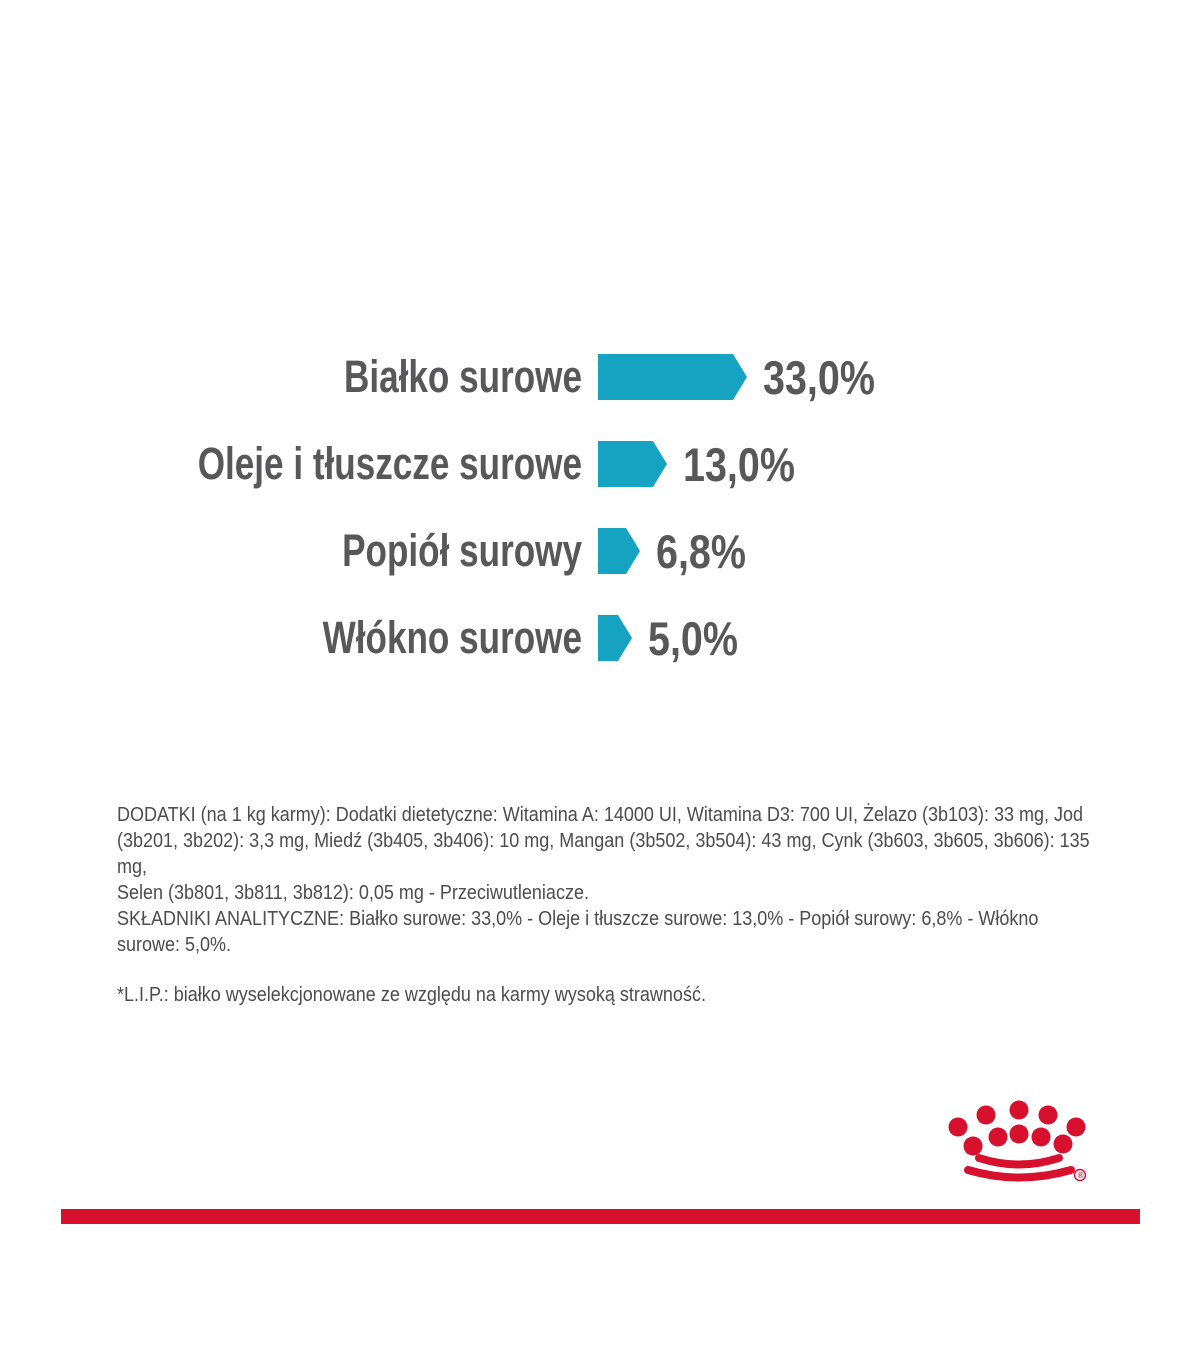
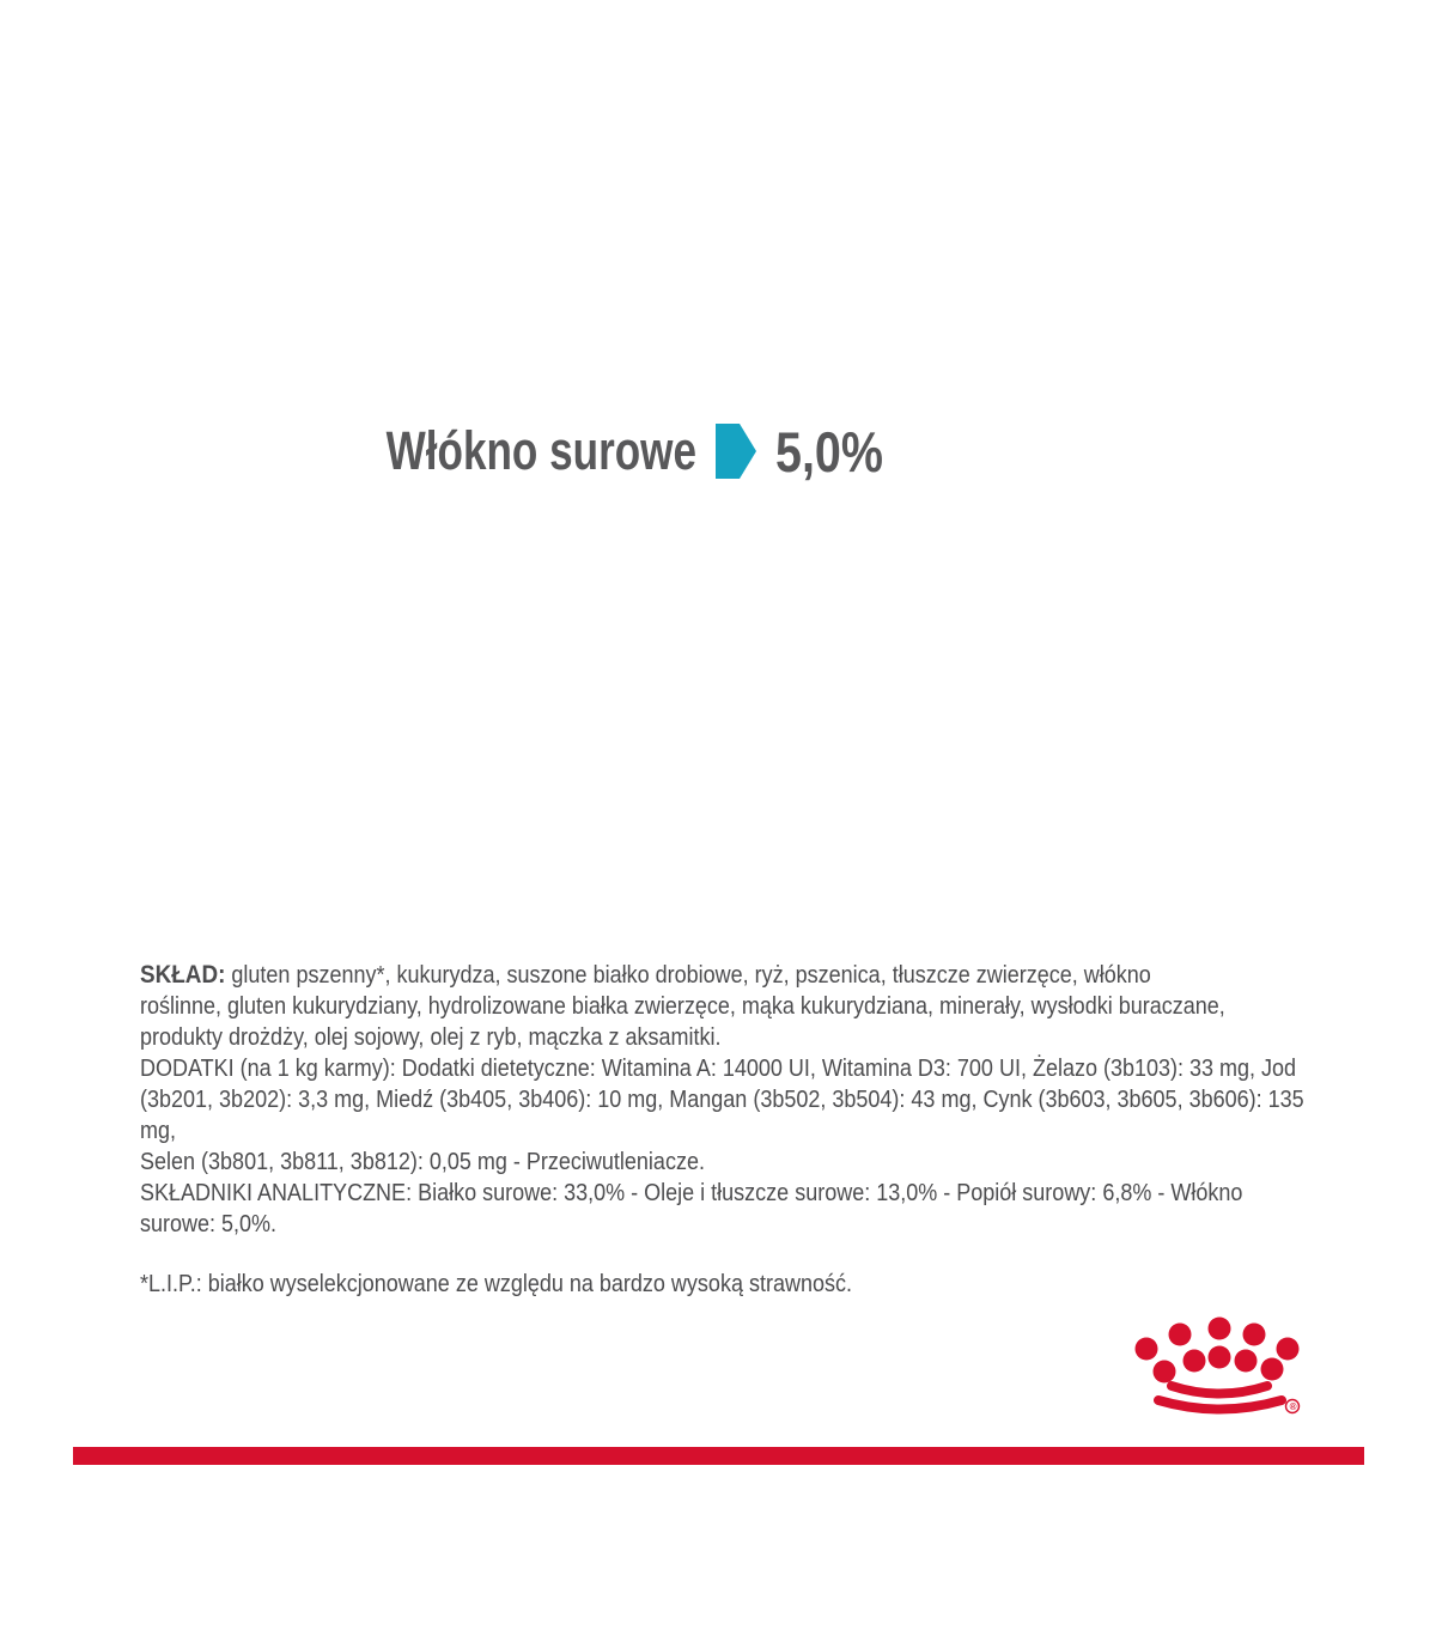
- Białko surowe
- 33,0%
- Oleje i tłuszcze surowe
- 13,0%
- Popiół surowy
- 6,8%
  Włókno surowe
  5,0%
+ SKŁAD: gluten pszenny*, kukurydza, suszone białko drobiowe, ryż, pszenica, tłuszcze zwierzęce, włókno
+ roślinne, gluten kukurydziany, hydrolizowane białka zwierzęce, mąka kukurydziana, minerały, wysłodki buraczane,
+ produkty drożdży, olej sojowy, olej z ryb, mączka z aksamitki.
  DODATKI (na 1 kg karmy): Dodatki dietetyczne: Witamina A: 14000 UI, Witamina D3: 700 UI, Żelazo (3b103): 33 mg, Jod
  (3b201, 3b202): 3,3 mg, Miedź (3b405, 3b406): 10 mg, Mangan (3b502, 3b504): 43 mg, Cynk (3b603, 3b605, 3b606): 135 mg,
  Selen (3b801, 3b811, 3b812): 0,05 mg - Przeciwutleniacze.
  SKŁADNIKI ANALITYCZNE: Białko surowe: 33,0% - Oleje i tłuszcze surowe: 13,0% - Popiół surowy: 6,8% - Włókno
  surowe: 5,0%.
- *L.I.P.: białko wyselekcjonowane ze względu na karmy wysoką strawność.
+ *L.I.P.: białko wyselekcjonowane ze względu na bardzo wysoką strawność.
  ®
